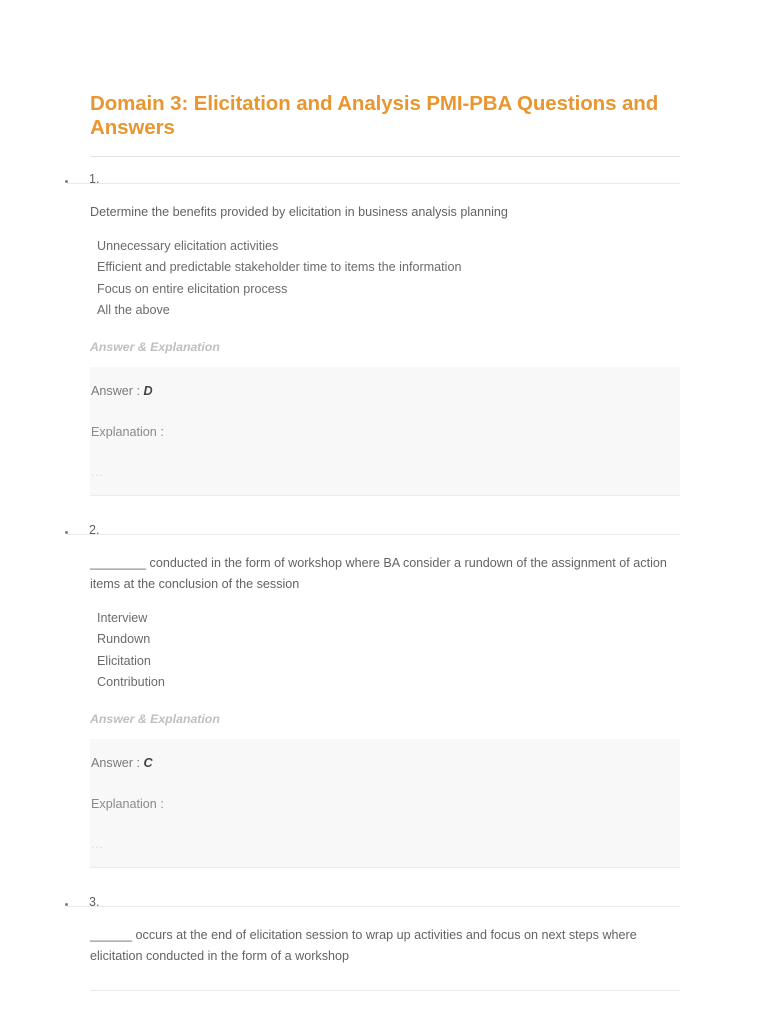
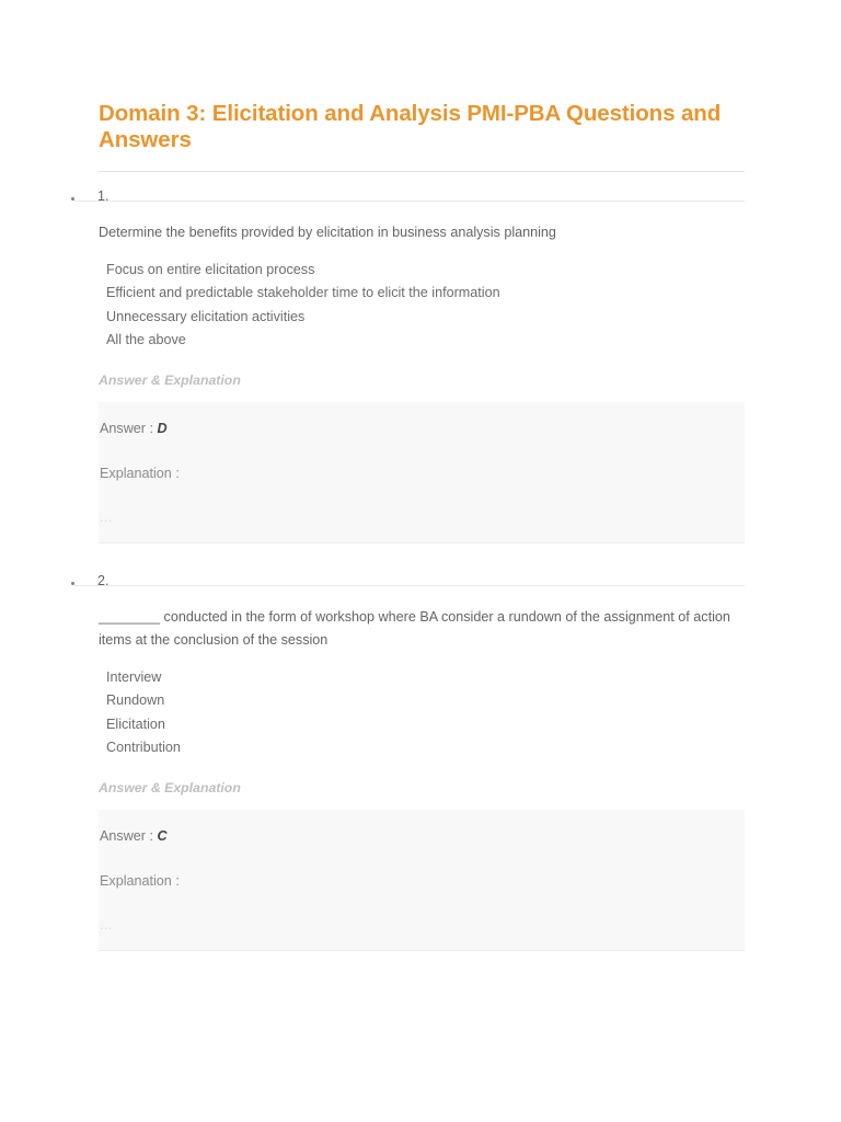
  Domain 3: Elicitation and Analysis PMI-PBA Questions and Answers
  1.
  Determine the benefits provided by elicitation in business analysis planning
- Unnecessary elicitation activities
+ Focus on entire elicitation process
- Efficient and predictable stakeholder time to items the information
+ Efficient and predictable stakeholder time to elicit the information
- Focus on entire elicitation process
+ Unnecessary elicitation activities
  All the above
  Answer & Explanation
  Answer : D
  Explanation :
  ...
  2.
  ________ conducted in the form of workshop where BA consider a rundown of the assignment of action items at the conclusion of the session
  Interview
  Rundown
  Elicitation
  Contribution
  Answer & Explanation
  Answer : C
  Explanation :
  ...
- 3.
- ______ occurs at the end of elicitation session to wrap up activities and focus on next steps where elicitation conducted in the form of a workshop
